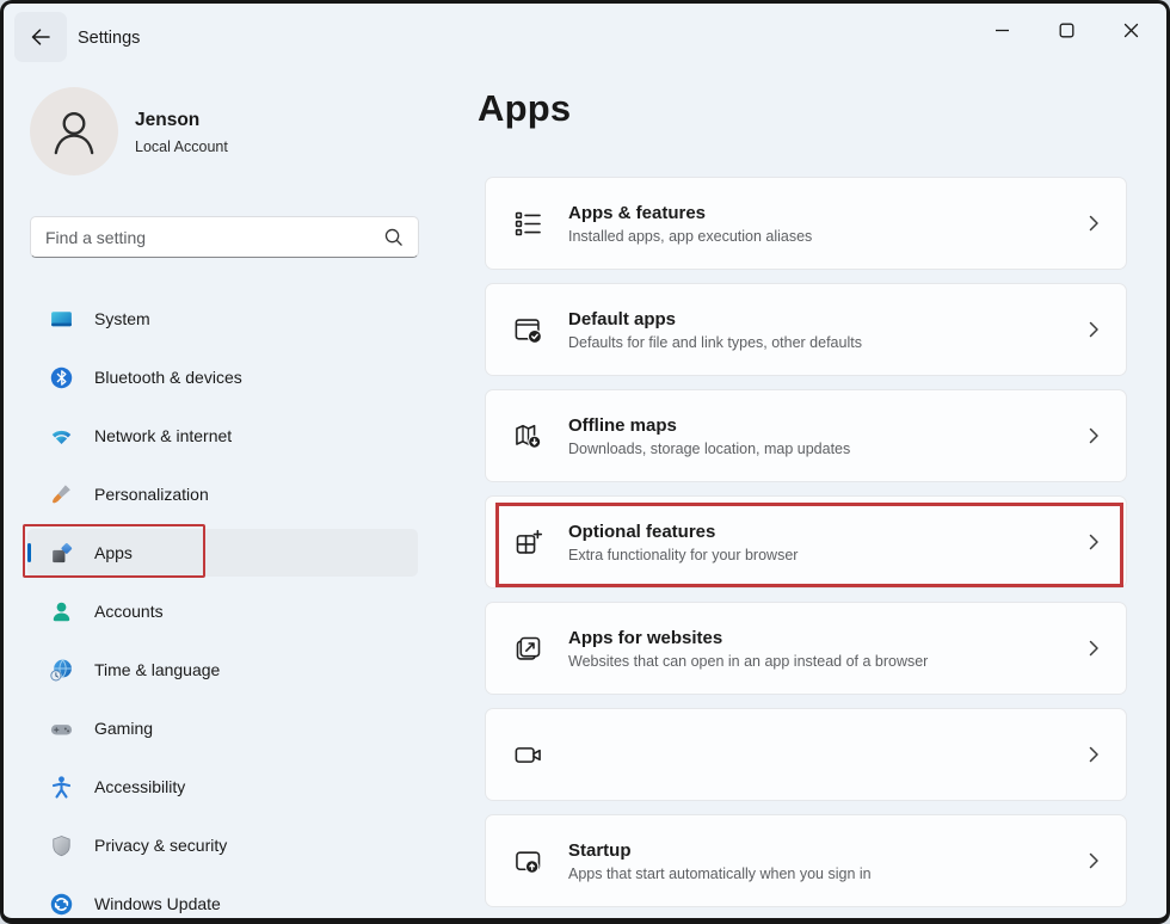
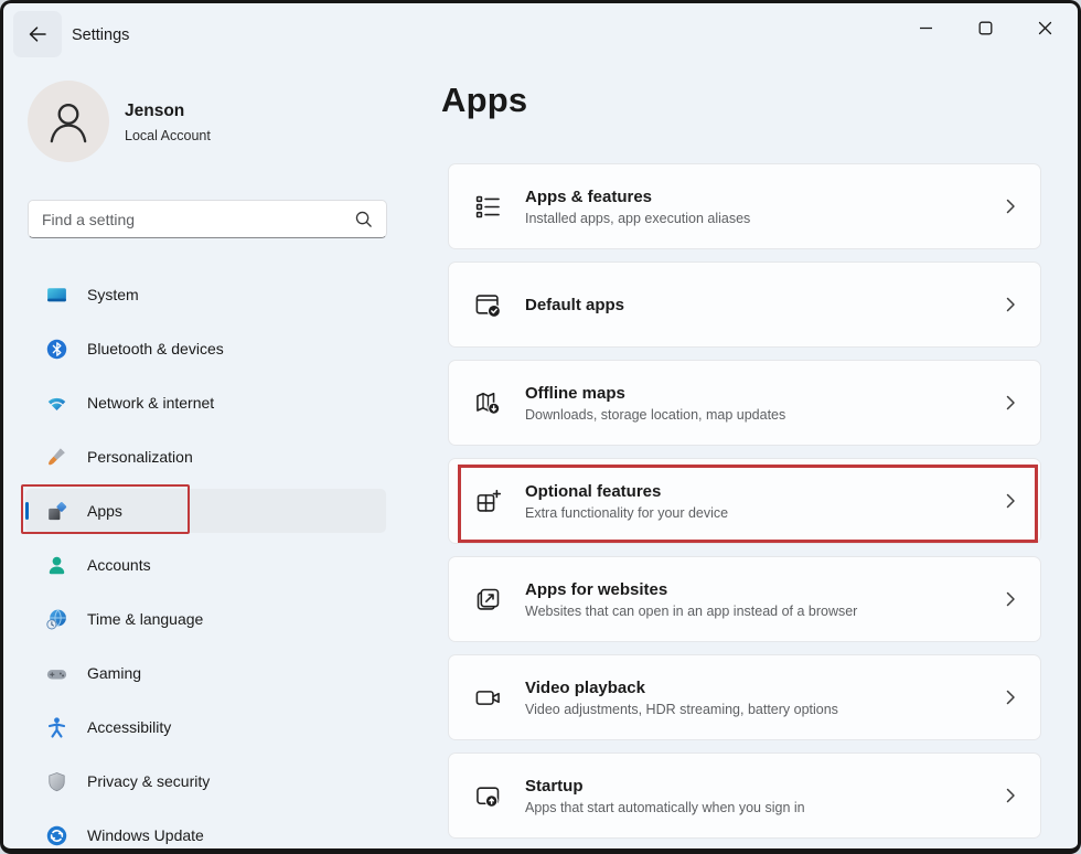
  Settings
  Jenson
  Local Account
  Find a setting
  System
  Bluetooth & devices
  Network & internet
  Personalization
  Apps
  Accounts
  Time & language
  Gaming
  Accessibility
  Privacy & security
  Windows Update
  Apps
  Apps & features
  Installed apps, app execution aliases
  Default apps
- Defaults for file and link types, other defaults
  Offline maps
  Downloads, storage location, map updates
  Optional features
- Extra functionality for your browser
+ Extra functionality for your device
  Apps for websites
  Websites that can open in an app instead of a browser
+ Video playback
+ Video adjustments, HDR streaming, battery options
  Startup
  Apps that start automatically when you sign in
